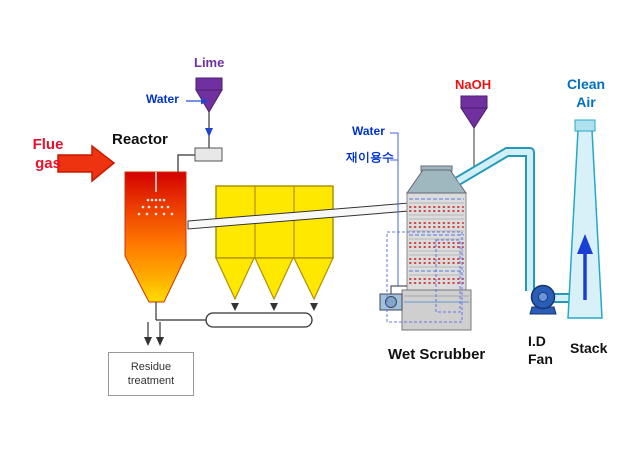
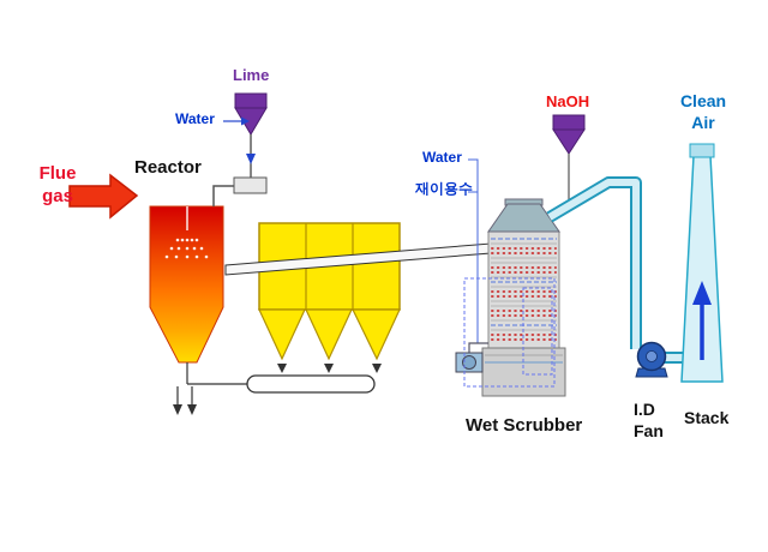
  Flue
  gas
  Reactor
  Lime
  Water
- Residue
- treatment
  Water
  재이용수
  NaOH
  Wet Scrubber
  I.D
  Fan
  Stack
  Clean
  Air
